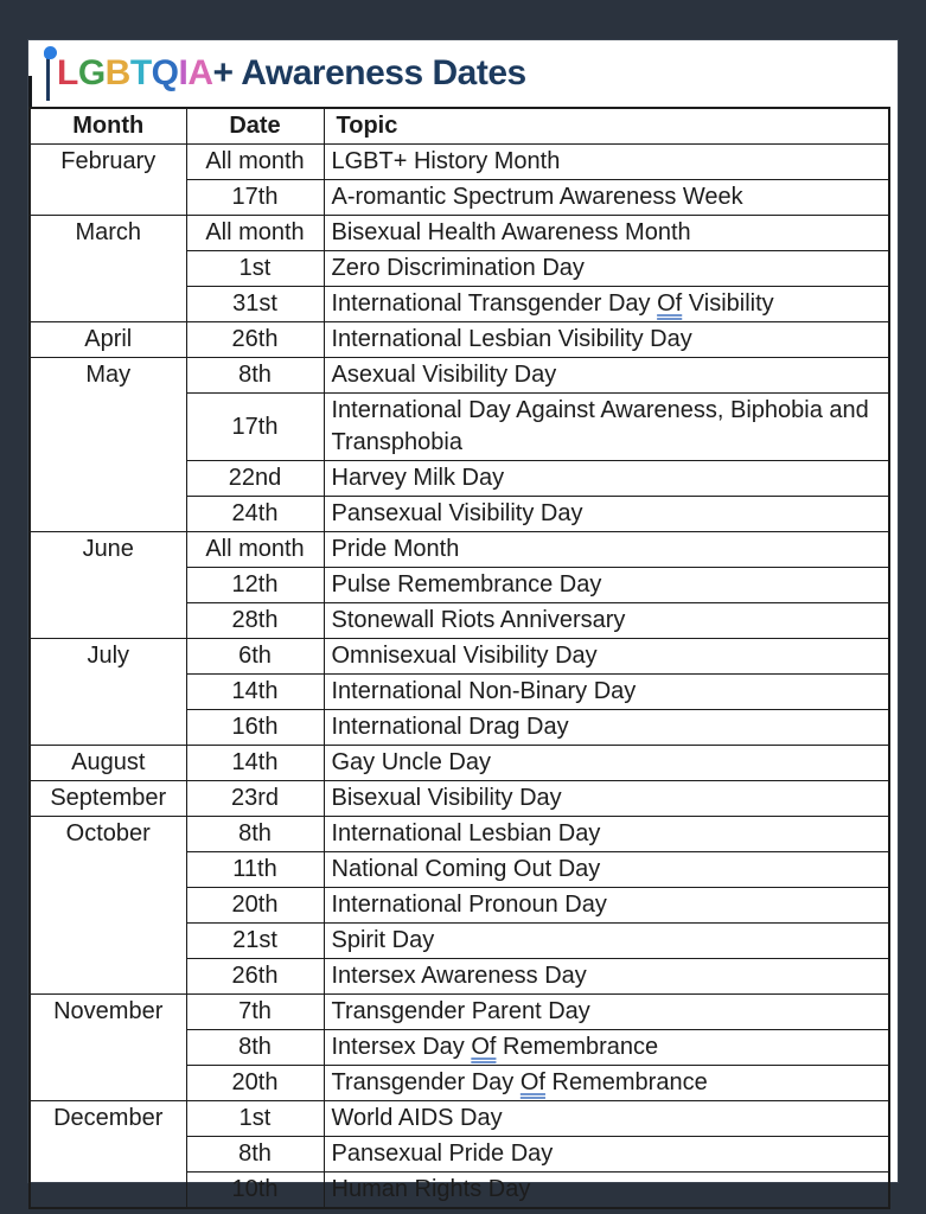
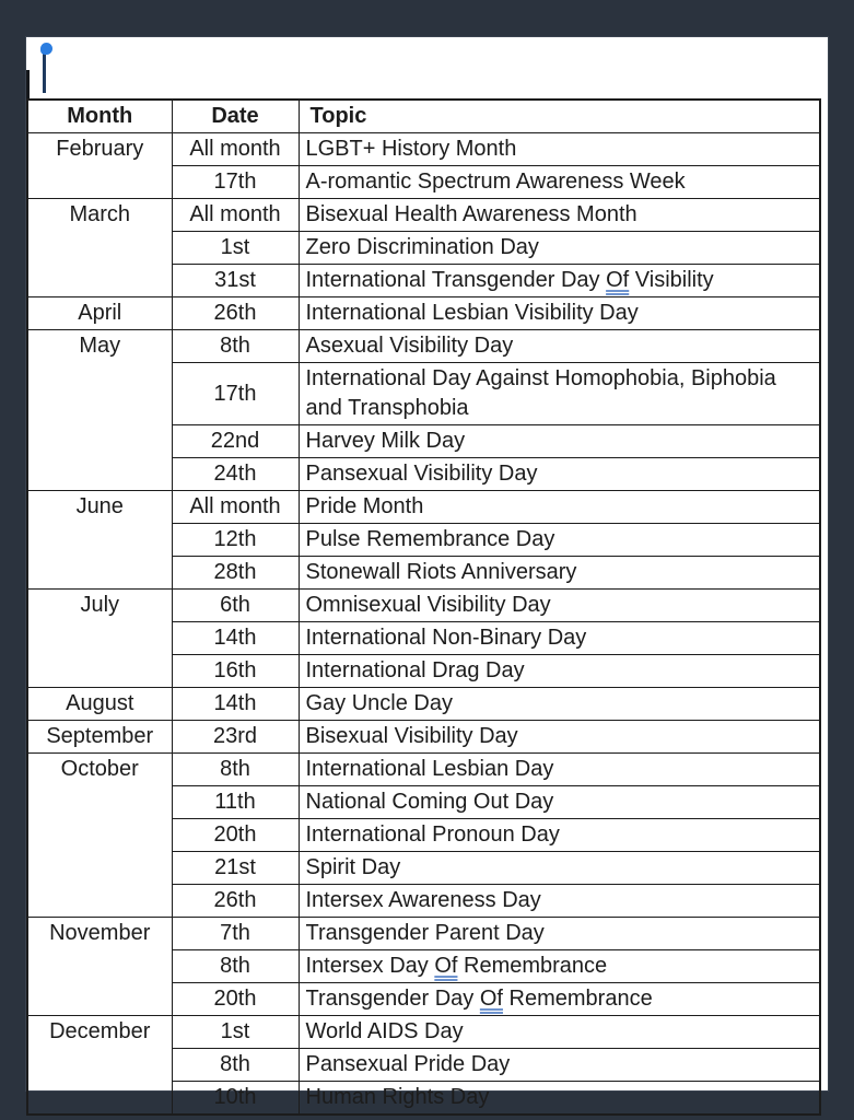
- LGBTQIA+ Awareness Dates
  Month	Date	Topic
  February	All month	LGBT+ History Month
  17th	A-romantic Spectrum Awareness Week
  March	All month	Bisexual Health Awareness Month
  1st	Zero Discrimination Day
  31st	International Transgender Day Of Visibility
  April	26th	International Lesbian Visibility Day
  May	8th	Asexual Visibility Day
- 17th	International Day Against Awareness, Biphobia and Transphobia
+ 17th	International Day Against Homophobia, Biphobia and Transphobia
  22nd	Harvey Milk Day
  24th	Pansexual Visibility Day
  June	All month	Pride Month
  12th	Pulse Remembrance Day
  28th	Stonewall Riots Anniversary
  July	6th	Omnisexual Visibility Day
  14th	International Non-Binary Day
  16th	International Drag Day
  August	14th	Gay Uncle Day
  September	23rd	Bisexual Visibility Day
  October	8th	International Lesbian Day
  11th	National Coming Out Day
  20th	International Pronoun Day
  21st	Spirit Day
  26th	Intersex Awareness Day
  November	7th	Transgender Parent Day
  8th	Intersex Day Of Remembrance
  20th	Transgender Day Of Remembrance
  December	1st	World AIDS Day
  8th	Pansexual Pride Day
  10th	Human Rights Day
